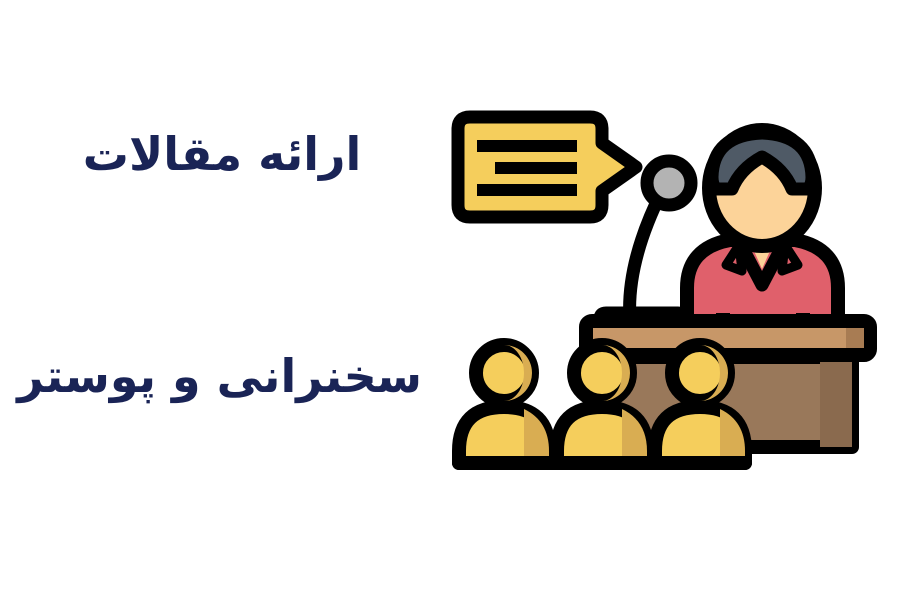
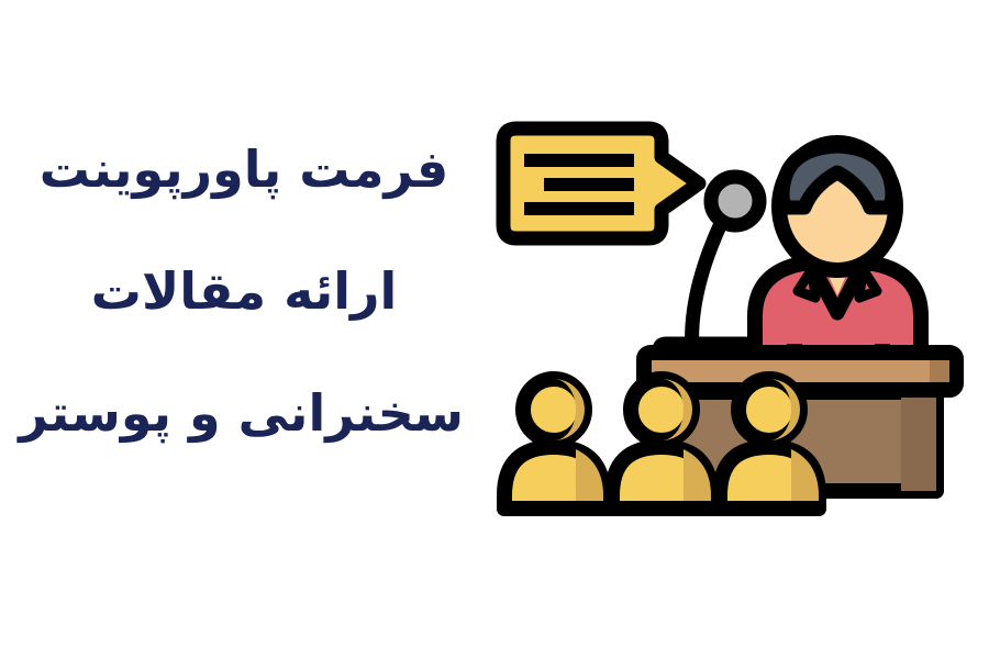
+ فرمت پاورپوینت
  ارائه مقالات
  سخنرانی و پوستر
